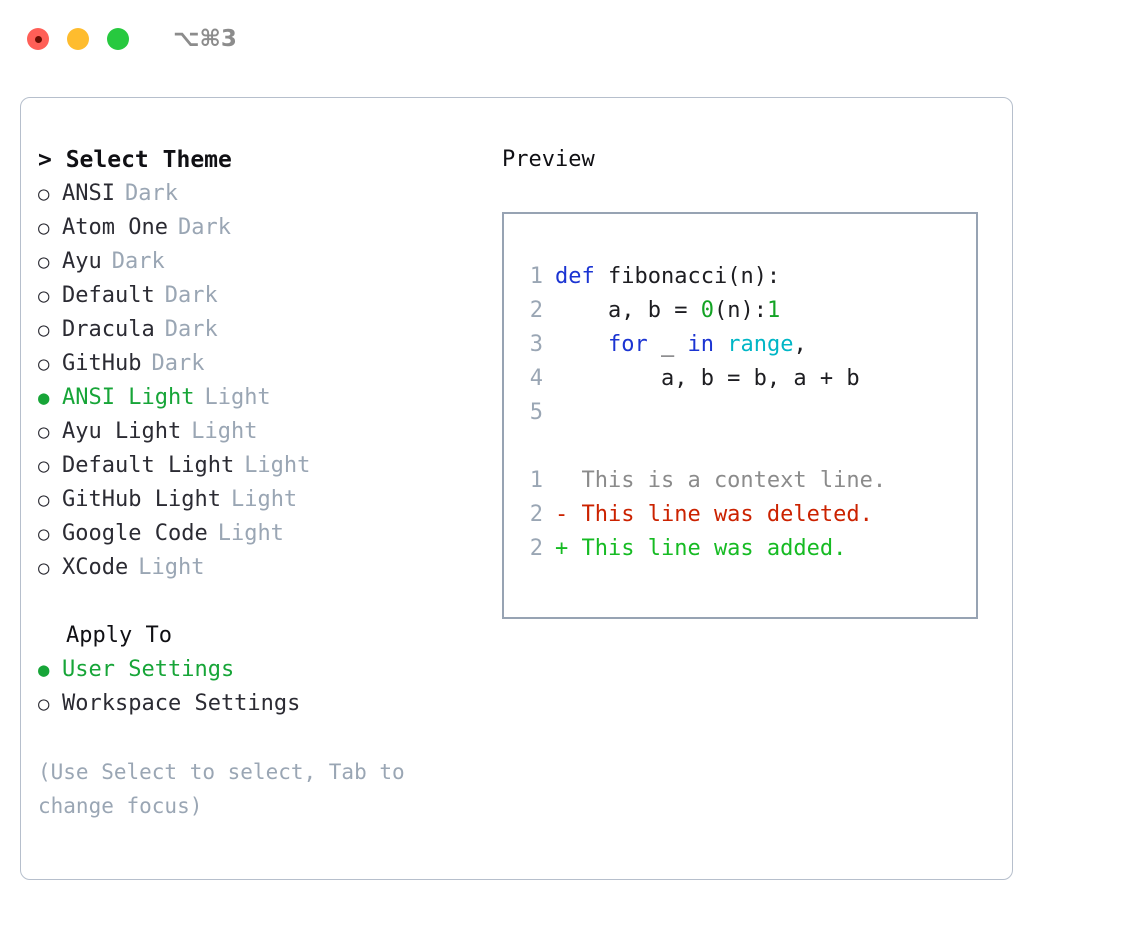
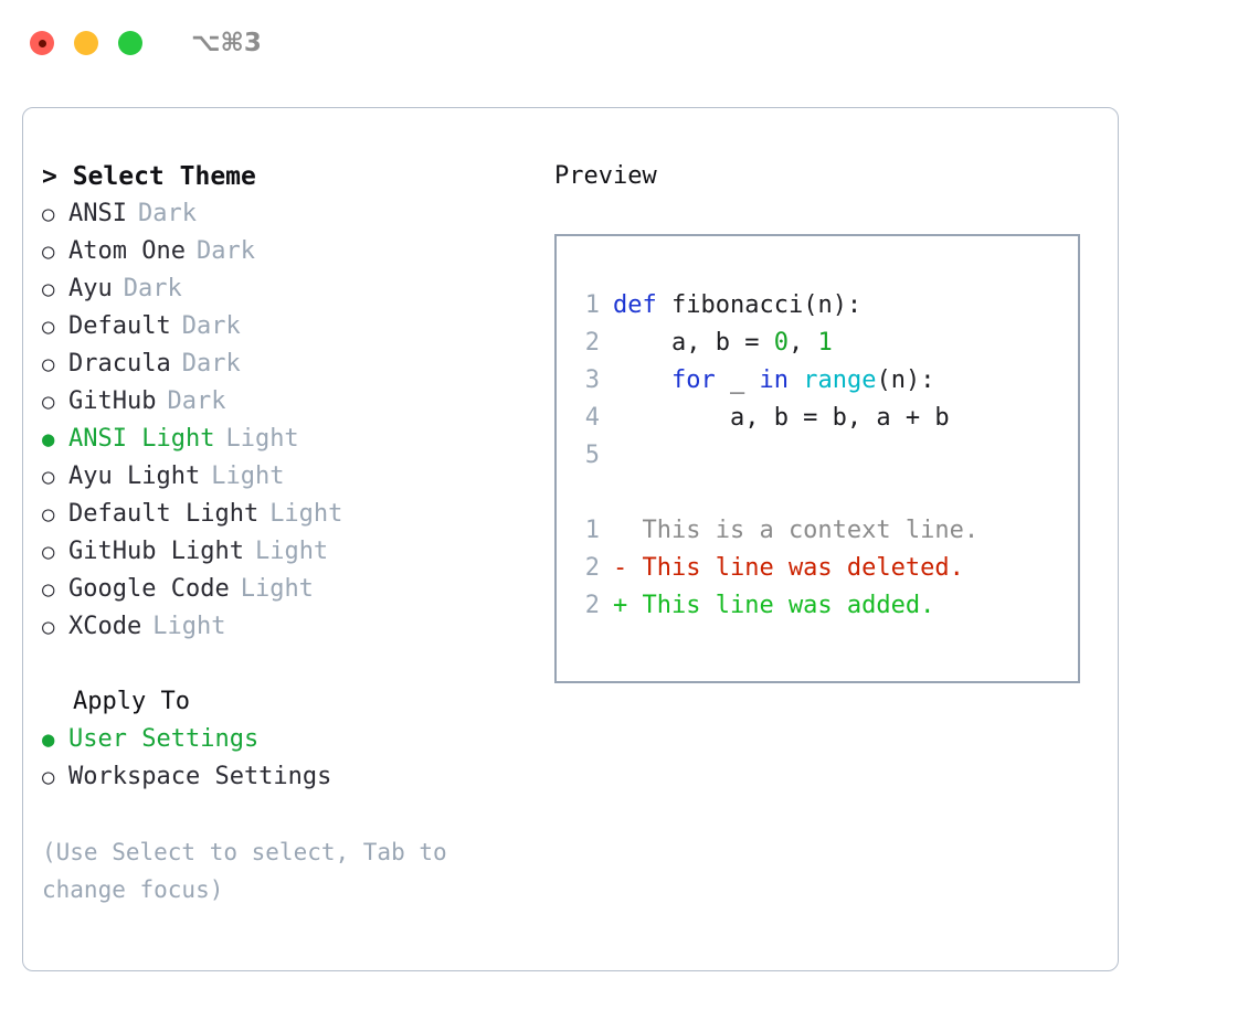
  ⌥⌘3
  > Select Theme
  ○
  ANSI
  Dark
  ○
  Atom One
  Dark
  ○
  Ayu
  Dark
  ○
  Default
  Dark
  ○
  Dracula
  Dark
  ○
  GitHub
  Dark
  ●
  ANSI Light
  Light
  ○
  Ayu Light
  Light
  ○
  Default Light
  Light
  ○
  GitHub Light
  Light
  ○
  Google Code
  Light
  ○
  XCode
  Light
  Apply To
  ●
  User Settings
  ○
  Workspace Settings
  (Use Select to select, Tab to change focus)
  Preview
  1
  def fibonacci(n):
  2
- a, b = 0(n):1
+ a, b = 0, 1
  3
- for _ in range,
+ for _ in range(n):
  4
  a, b = b, a + b
  5
  1
  This is a context line.
  2
  - This line was deleted.
  2
  + This line was added.
